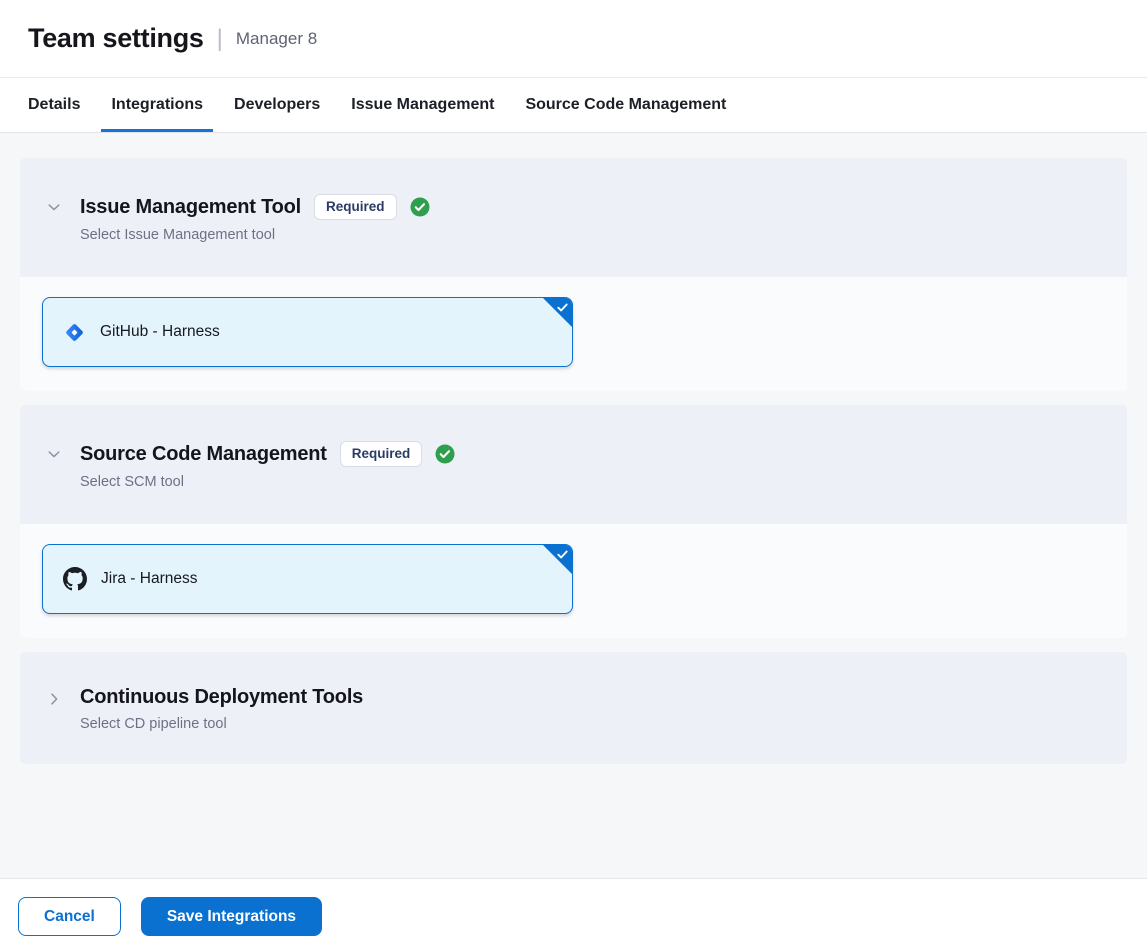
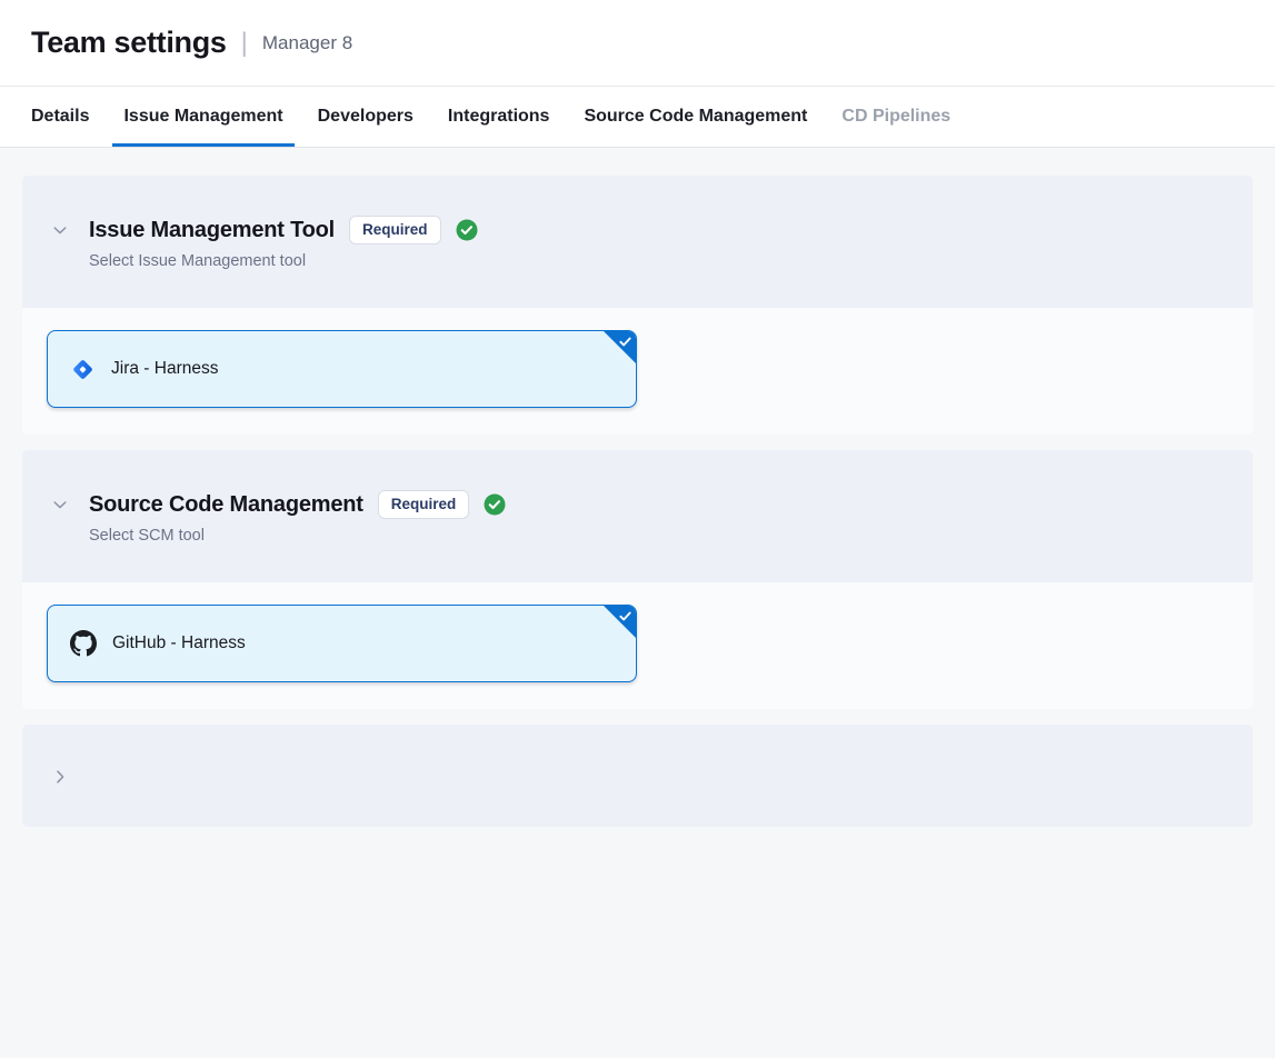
  Team settings
  |
  Manager 8
  Details
- Integrations
+ Issue Management
  Developers
- Issue Management
+ Integrations
  Source Code Management
+ CD Pipelines
  Issue Management Tool
  Required
  Select Issue Management tool
- GitHub - Harness
+ Jira - Harness
  Source Code Management
  Required
  Select SCM tool
- Jira - Harness
+ GitHub - Harness
- Continuous Deployment Tools
- Select CD pipeline tool
- Cancel
- Save Integrations
